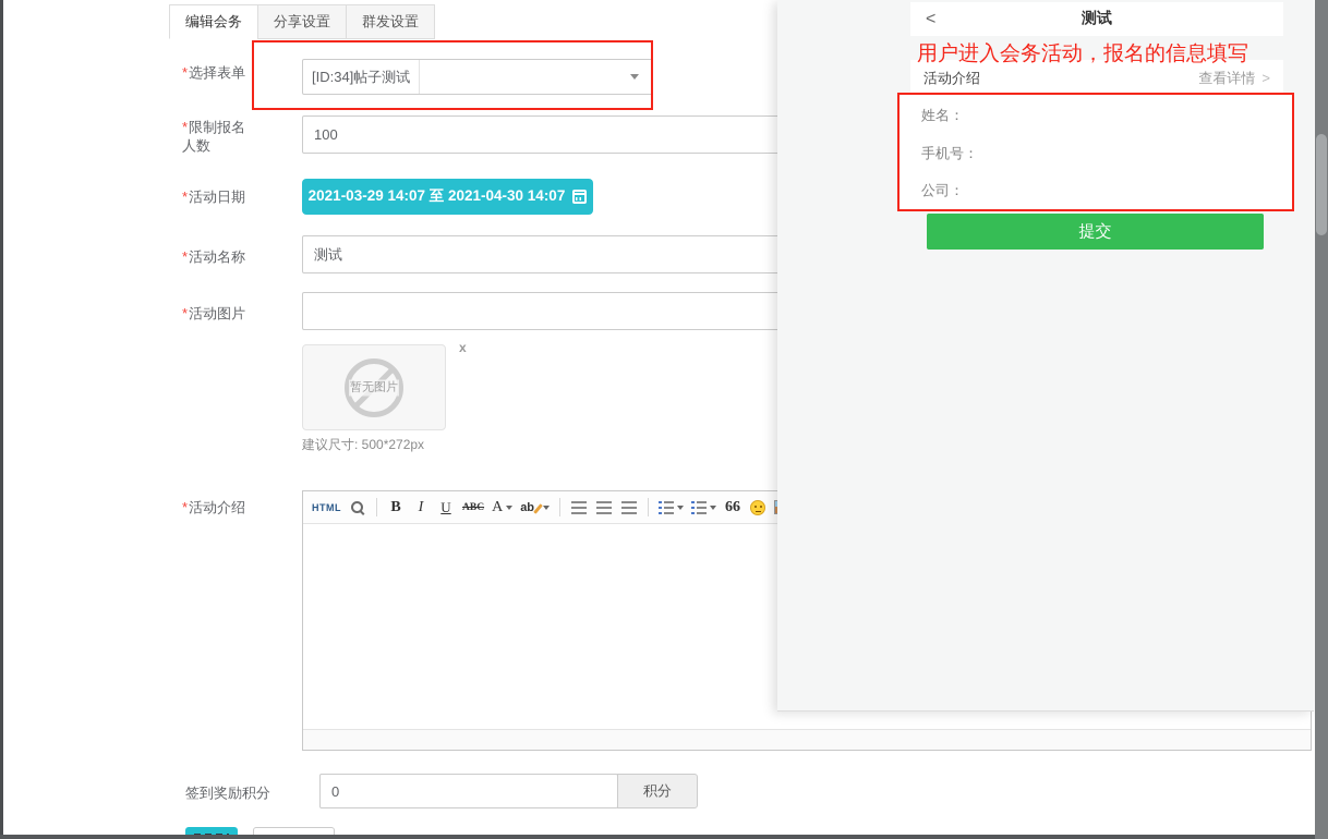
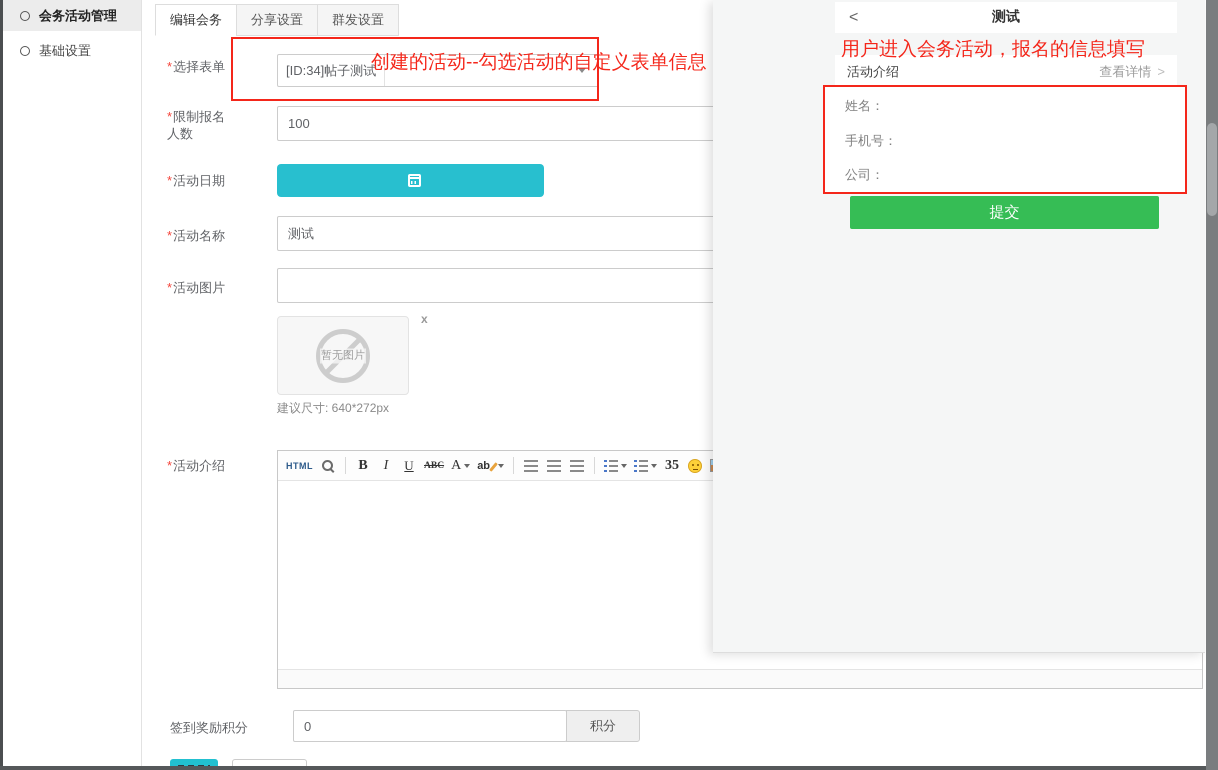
+ 会务活动管理
+ 基础设置
  编辑会务
  分享设置
  群发设置
  *选择表单
  [ID:34]帖子测试
  *限制报名人数
  100
  *活动日期
- 2021-03-29 14:07 至 2021-04-30 14:07
  *活动名称
  测试
  *活动图片
  暂无图片
  x
- 建议尺寸: 500*272px
+ 建议尺寸: 640*272px
  *活动介绍
  HTML
  B
  I
  U
  ABC
  A
  ab
- 66
+ 35
  签到奖励积分
  0
  积分
  <
  测试
  活动介绍
  查看详情
  >
  姓名：
  手机号：
  公司：
  提交
+ 创建的活动--勾选活动的自定义表单信息
  用户进入会务活动，报名的信息填写
